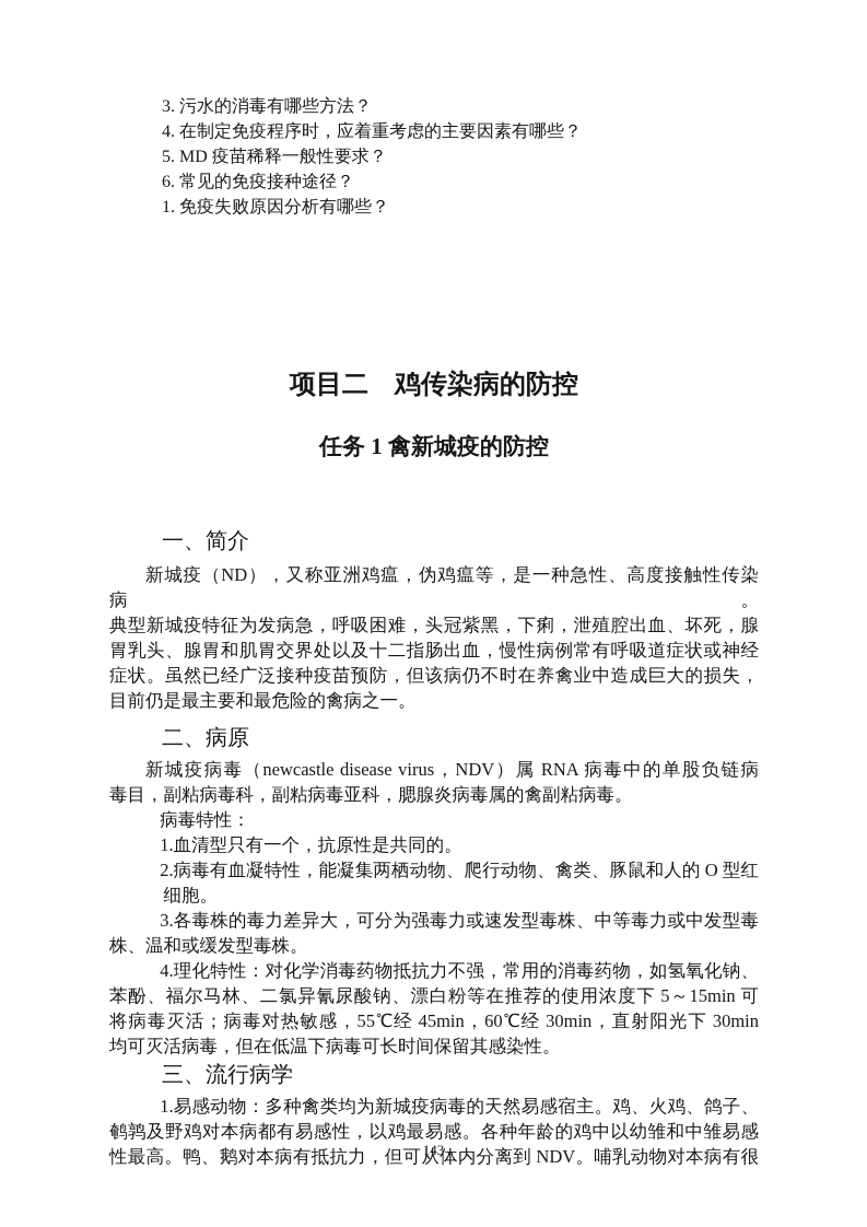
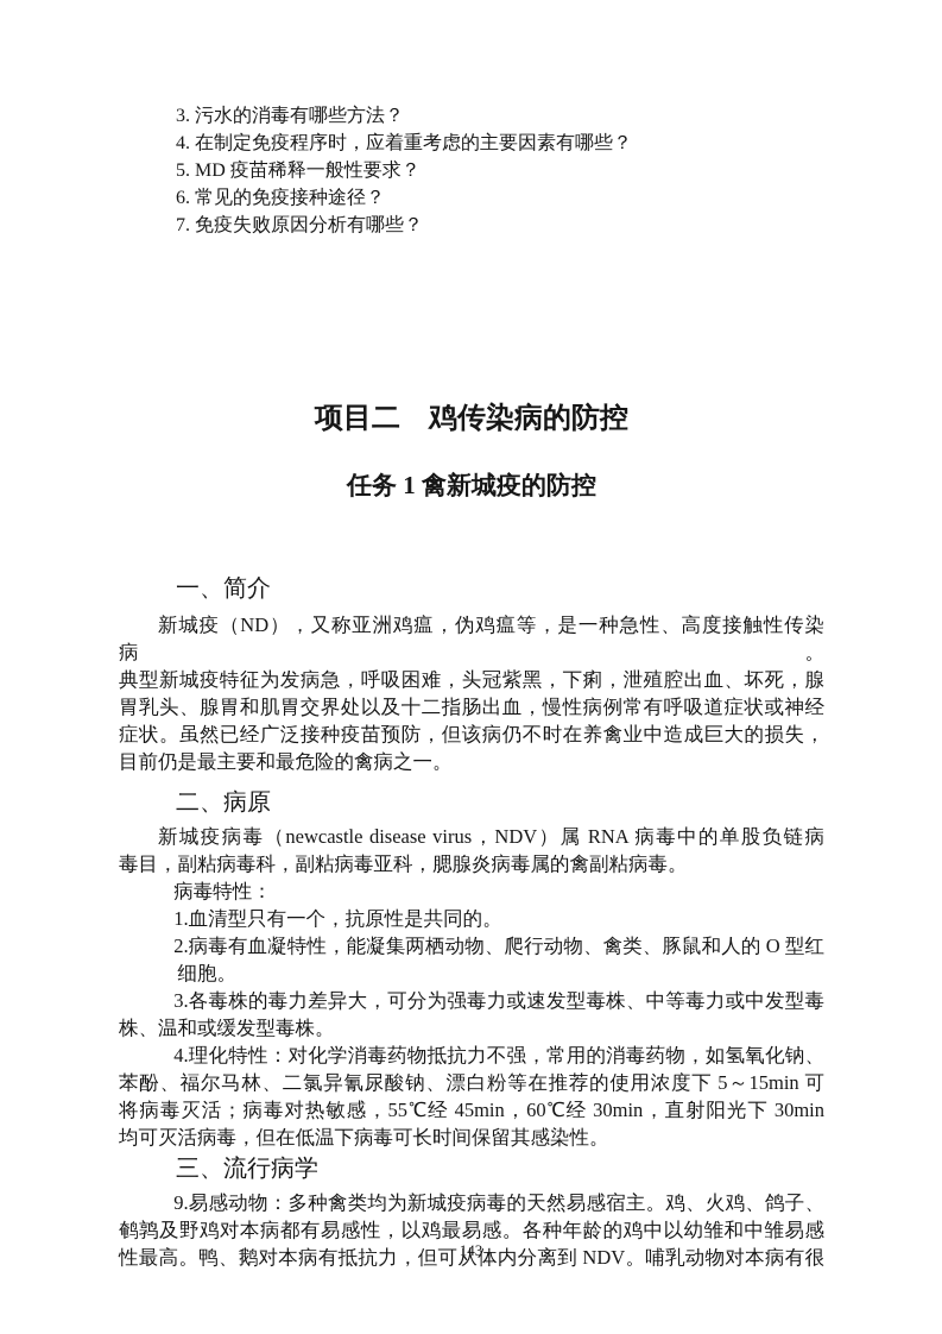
  3. 污水的消毒有哪些方法？
  4. 在制定免疫程序时，应着重考虑的主要因素有哪些？
  5. MD 疫苗稀释一般性要求？
  6. 常见的免疫接种途径？
- 1. 免疫失败原因分析有哪些？
+ 7. 免疫失败原因分析有哪些？
  项目二 鸡传染病的防控
  任务 1 禽新城疫的防控
  一、简介
  新城疫（ND），又称亚洲鸡瘟，伪鸡瘟等，是一种急性、高度接触性传染病。
  典型新城疫特征为发病急，呼吸困难，头冠紫黑，下痢，泄殖腔出血、坏死，腺
  胃乳头、腺胃和肌胃交界处以及十二指肠出血，慢性病例常有呼吸道症状或神经
  症状。虽然已经广泛接种疫苗预防，但该病仍不时在养禽业中造成巨大的损失，
  目前仍是最主要和最危险的禽病之一。
  二、病原
  新城疫病毒（newcastle disease virus，NDV）属 RNA 病毒中的单股负链病
  毒目，副粘病毒科，副粘病毒亚科，腮腺炎病毒属的禽副粘病毒。
  病毒特性：
  1.血清型只有一个，抗原性是共同的。
  2.病毒有血凝特性，能凝集两栖动物、爬行动物、禽类、豚鼠和人的 O 型红
  细胞。
  3.各毒株的毒力差异大，可分为强毒力或速发型毒株、中等毒力或中发型毒
  株、温和或缓发型毒株。
  4.理化特性：对化学消毒药物抵抗力不强，常用的消毒药物，如氢氧化钠、
  苯酚、福尔马林、二氯异氰尿酸钠、漂白粉等在推荐的使用浓度下 5～15min 可
  将病毒灭活；病毒对热敏感，55℃经 45min，60℃经 30min，直射阳光下 30min
  均可灭活病毒，但在低温下病毒可长时间保留其感染性。
  三、流行病学
- 1.易感动物：多种禽类均为新城疫病毒的天然易感宿主。鸡、火鸡、鸽子、
+ 9.易感动物：多种禽类均为新城疫病毒的天然易感宿主。鸡、火鸡、鸽子、
  鹌鹑及野鸡对本病都有易感性，以鸡最易感。各种年龄的鸡中以幼雏和中雏易感
  性最高。鸭、鹅对本病有抵抗力，但可从体内分离到 NDV。哺乳动物对本病有很
  143
